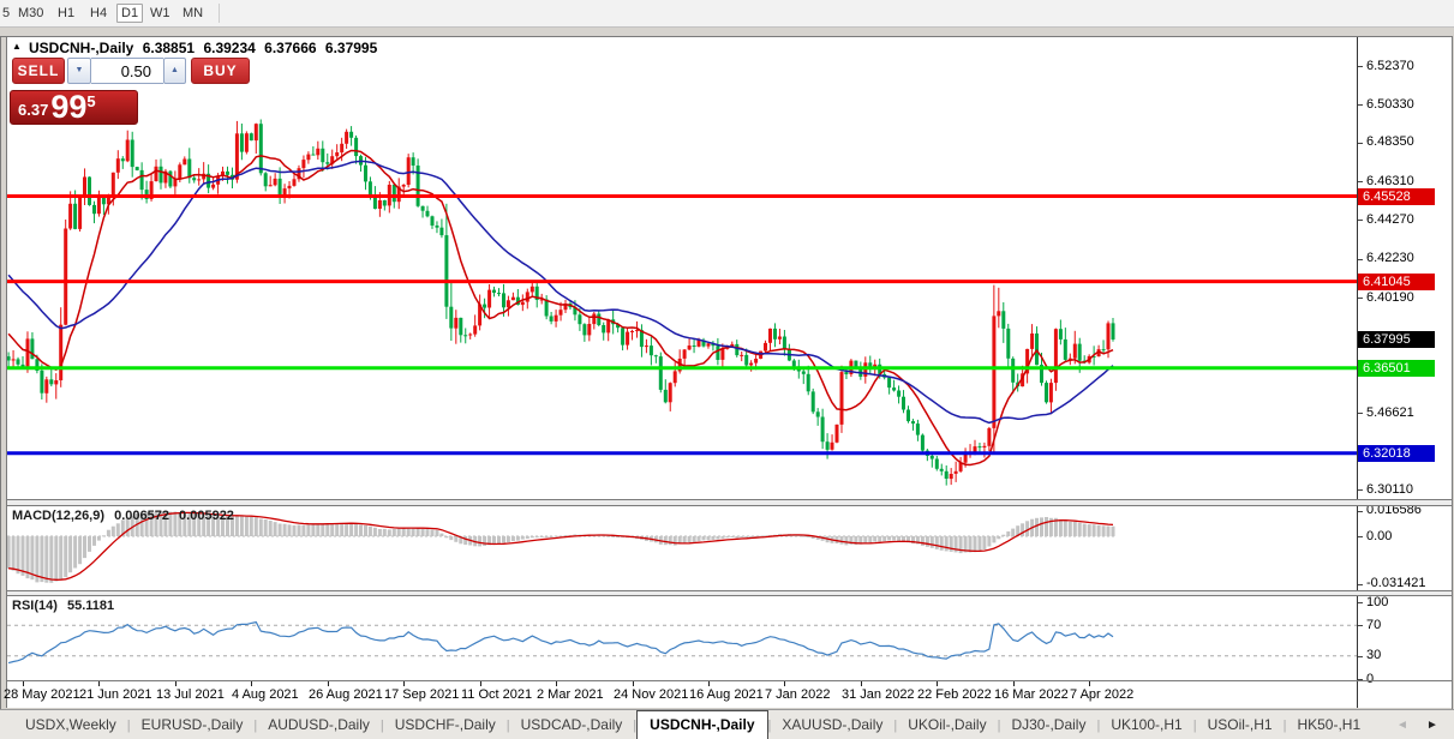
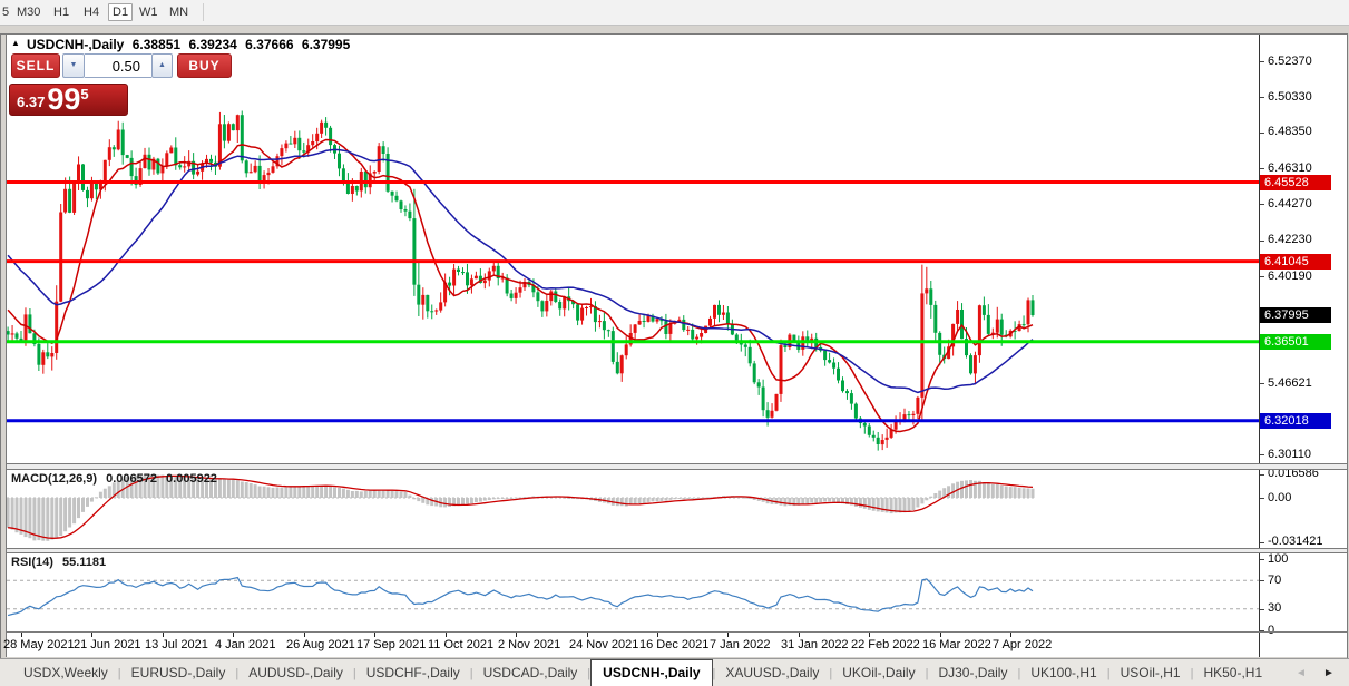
  5
  M30
  H1
  H4
  D1
  W1
  MN
  ▲
  USDCNH-,Daily 6.38851 6.39234 6.37666 6.37995
  SELL
  0.50
  BUY
  6.37
  99
  5
  MACD(12,26,9) 0.006572 0.005922
  RSI(14) 55.1181
  6.52370
  6.50330
  6.48350
  6.46310
  6.44270
  6.42230
  6.40190
  5.46621
  6.30110
  6.45528
  6.41045
  6.37995
  6.36501
  6.32018
  0.016586
  0.00
  -0.031421
  100
  70
  30
  0
  28 May 2021
  21 Jun 2021
  13 Jul 2021
- 4 Aug 2021
+ 4 Jan 2021
  26 Aug 2021
  17 Sep 2021
  11 Oct 2021
- 2 Mar 2021
+ 2 Nov 2021
  24 Nov 2021
- 16 Aug 2021
+ 16 Dec 2021
  7 Jan 2022
  31 Jan 2022
  22 Feb 2022
  16 Mar 2022
  7 Apr 2022
  USDX,Weekly | EURUSD-,Daily | AUDUSD-,Daily | USDCHF-,Daily | USDCAD-,Daily | USDCNH-,Daily | XAUUSD-,Daily | UKOil-,Daily | DJ30-,Daily | UK100-,H1 | USOil-,H1 | HK50-,H1
  ◄
  ►
